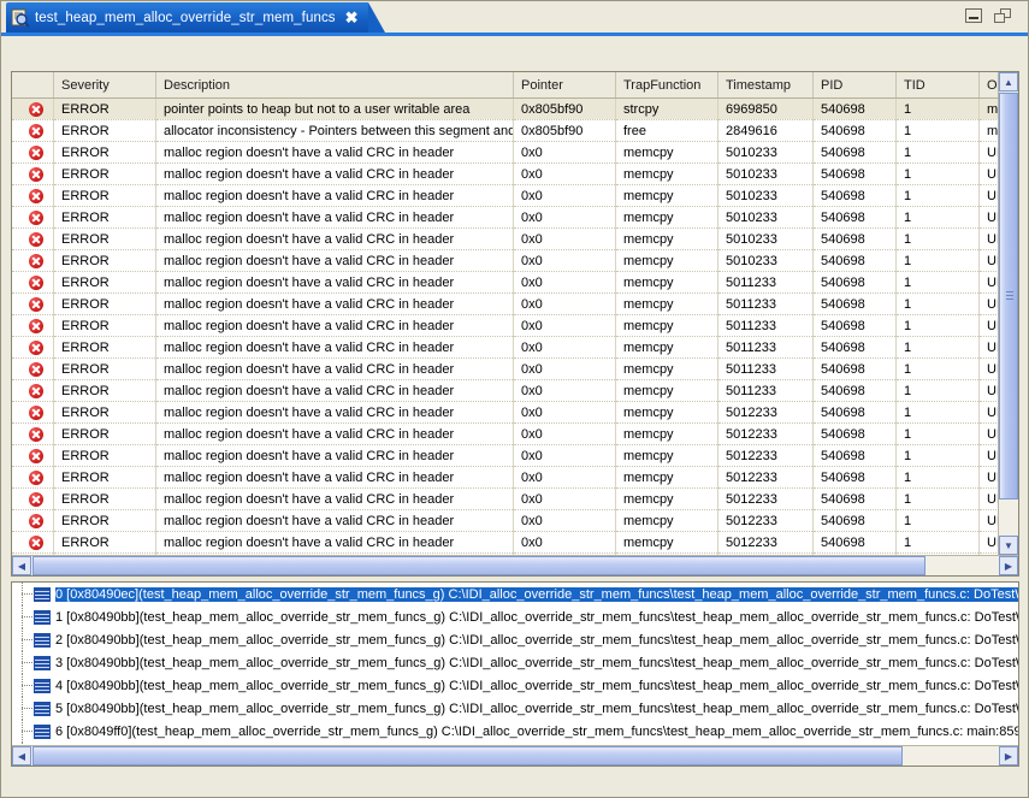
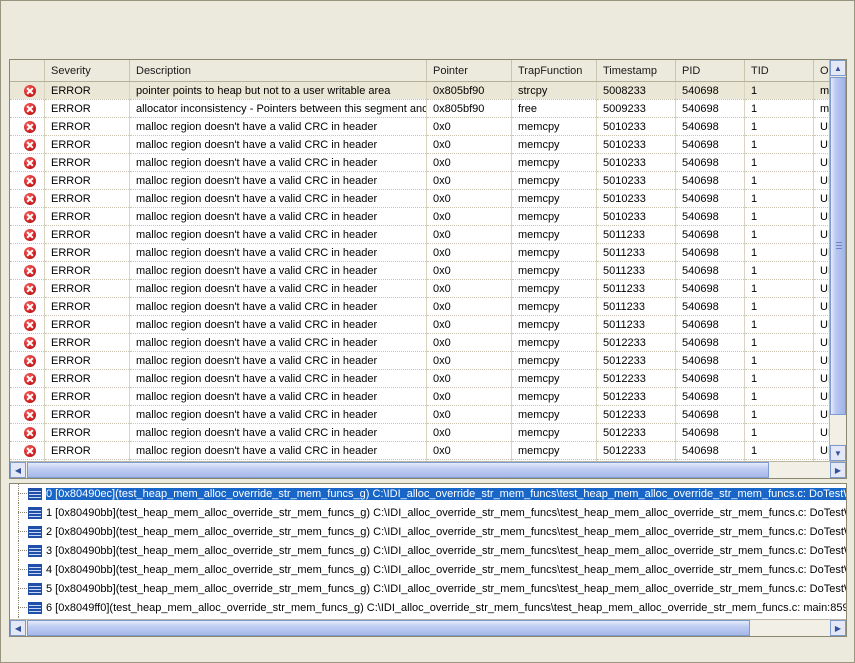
- test_heap_mem_alloc_override_str_mem_funcs
- ✖
  	Severity	Description	Pointer	TrapFunction	Timestamp	PID	TID	O
- 	ERROR	pointer points to heap but not to a user writable area	0x805bf90	strcpy	6969850	540698	1	m
+ 	ERROR	pointer points to heap but not to a user writable area	0x805bf90	strcpy	5008233	540698	1	m
- 	ERROR	allocator inconsistency - Pointers between this segment and	0x805bf90	free	2849616	540698	1	m
+ 	ERROR	allocator inconsistency - Pointers between this segment and	0x805bf90	free	5009233	540698	1	m
  	ERROR	malloc region doesn't have a valid CRC in header	0x0	memcpy	5010233	540698	1	U
  	ERROR	malloc region doesn't have a valid CRC in header	0x0	memcpy	5010233	540698	1	U
  	ERROR	malloc region doesn't have a valid CRC in header	0x0	memcpy	5010233	540698	1	U
  	ERROR	malloc region doesn't have a valid CRC in header	0x0	memcpy	5010233	540698	1	U
  	ERROR	malloc region doesn't have a valid CRC in header	0x0	memcpy	5010233	540698	1	U
  	ERROR	malloc region doesn't have a valid CRC in header	0x0	memcpy	5010233	540698	1	U
  	ERROR	malloc region doesn't have a valid CRC in header	0x0	memcpy	5011233	540698	1	U
  	ERROR	malloc region doesn't have a valid CRC in header	0x0	memcpy	5011233	540698	1	U
  	ERROR	malloc region doesn't have a valid CRC in header	0x0	memcpy	5011233	540698	1	U
  	ERROR	malloc region doesn't have a valid CRC in header	0x0	memcpy	5011233	540698	1	U
  	ERROR	malloc region doesn't have a valid CRC in header	0x0	memcpy	5011233	540698	1	U
  	ERROR	malloc region doesn't have a valid CRC in header	0x0	memcpy	5011233	540698	1	U
  	ERROR	malloc region doesn't have a valid CRC in header	0x0	memcpy	5012233	540698	1	U
  	ERROR	malloc region doesn't have a valid CRC in header	0x0	memcpy	5012233	540698	1	U
  	ERROR	malloc region doesn't have a valid CRC in header	0x0	memcpy	5012233	540698	1	U
  	ERROR	malloc region doesn't have a valid CRC in header	0x0	memcpy	5012233	540698	1	U
  	ERROR	malloc region doesn't have a valid CRC in header	0x0	memcpy	5012233	540698	1	U
  	ERROR	malloc region doesn't have a valid CRC in header	0x0	memcpy	5012233	540698	1	U
  	ERROR	malloc region doesn't have a valid CRC in header	0x0	memcpy	5012233	540698	1	U
  ▲
  ▼
  ◀
  ▶
  0 [0x80490ec](test_heap_mem_alloc_override_str_mem_funcs_g) C:\IDI_alloc_override_str_mem_funcs\test_heap_mem_alloc_override_str_mem_funcs.c: DoTest
  1 [0x80490bb](test_heap_mem_alloc_override_str_mem_funcs_g) C:\IDI_alloc_override_str_mem_funcs\test_heap_mem_alloc_override_str_mem_funcs.c: DoTest
  2 [0x80490bb](test_heap_mem_alloc_override_str_mem_funcs_g) C:\IDI_alloc_override_str_mem_funcs\test_heap_mem_alloc_override_str_mem_funcs.c: DoTest
  3 [0x80490bb](test_heap_mem_alloc_override_str_mem_funcs_g) C:\IDI_alloc_override_str_mem_funcs\test_heap_mem_alloc_override_str_mem_funcs.c: DoTest
  4 [0x80490bb](test_heap_mem_alloc_override_str_mem_funcs_g) C:\IDI_alloc_override_str_mem_funcs\test_heap_mem_alloc_override_str_mem_funcs.c: DoTest
  5 [0x80490bb](test_heap_mem_alloc_override_str_mem_funcs_g) C:\IDI_alloc_override_str_mem_funcs\test_heap_mem_alloc_override_str_mem_funcs.c: DoTest
  6 [0x8049ff0](test_heap_mem_alloc_override_str_mem_funcs_g) C:\IDI_alloc_override_str_mem_funcs\test_heap_mem_alloc_override_str_mem_funcs.c: main:859
  ◀
  ▶
